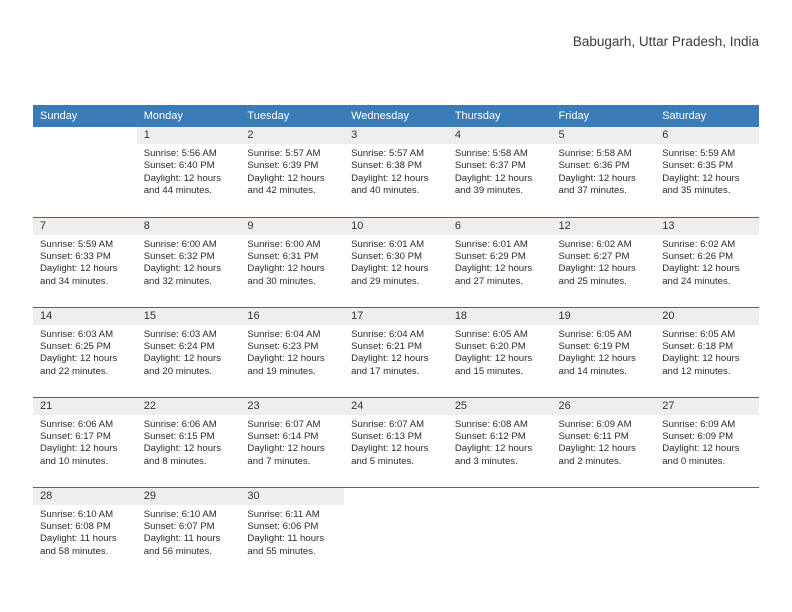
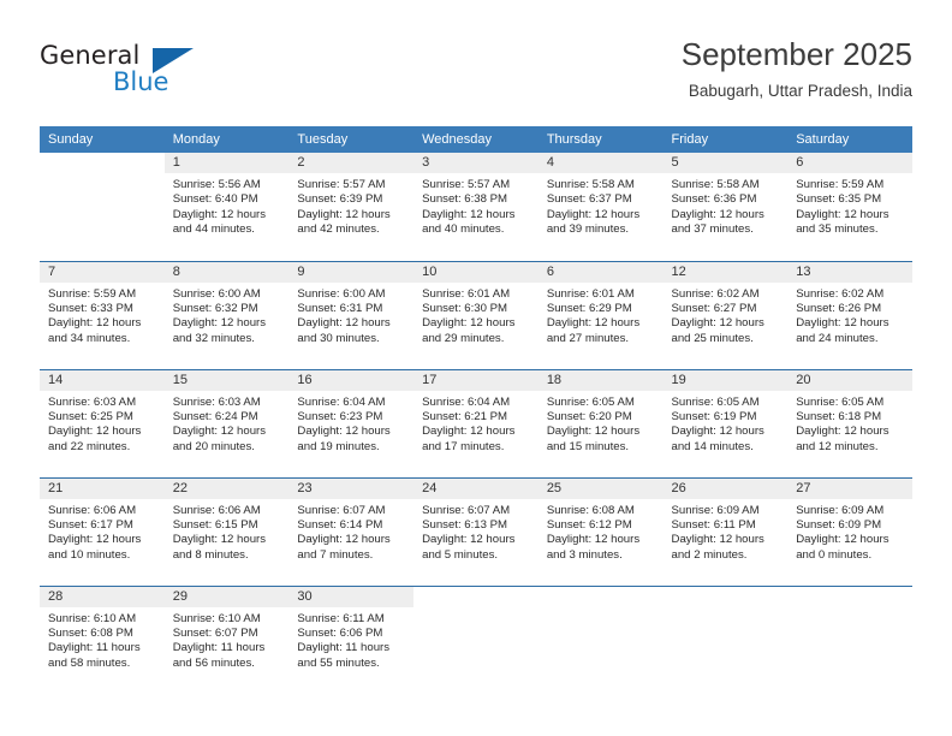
+ General
+ Blue
+ September 2025
  Babugarh, Uttar Pradesh, India
  Sunday	Monday	Tuesday	Wednesday	Thursday	Friday	Saturday
  	1Sunrise: 5:56 AMSunset: 6:40 PMDaylight: 12 hoursand 44 minutes.	2Sunrise: 5:57 AMSunset: 6:39 PMDaylight: 12 hoursand 42 minutes.	3Sunrise: 5:57 AMSunset: 6:38 PMDaylight: 12 hoursand 40 minutes.	4Sunrise: 5:58 AMSunset: 6:37 PMDaylight: 12 hoursand 39 minutes.	5Sunrise: 5:58 AMSunset: 6:36 PMDaylight: 12 hoursand 37 minutes.	6Sunrise: 5:59 AMSunset: 6:35 PMDaylight: 12 hoursand 35 minutes.
  7Sunrise: 5:59 AMSunset: 6:33 PMDaylight: 12 hoursand 34 minutes.	8Sunrise: 6:00 AMSunset: 6:32 PMDaylight: 12 hoursand 32 minutes.	9Sunrise: 6:00 AMSunset: 6:31 PMDaylight: 12 hoursand 30 minutes.	10Sunrise: 6:01 AMSunset: 6:30 PMDaylight: 12 hoursand 29 minutes.	6Sunrise: 6:01 AMSunset: 6:29 PMDaylight: 12 hoursand 27 minutes.	12Sunrise: 6:02 AMSunset: 6:27 PMDaylight: 12 hoursand 25 minutes.	13Sunrise: 6:02 AMSunset: 6:26 PMDaylight: 12 hoursand 24 minutes.
  14Sunrise: 6:03 AMSunset: 6:25 PMDaylight: 12 hoursand 22 minutes.	15Sunrise: 6:03 AMSunset: 6:24 PMDaylight: 12 hoursand 20 minutes.	16Sunrise: 6:04 AMSunset: 6:23 PMDaylight: 12 hoursand 19 minutes.	17Sunrise: 6:04 AMSunset: 6:21 PMDaylight: 12 hoursand 17 minutes.	18Sunrise: 6:05 AMSunset: 6:20 PMDaylight: 12 hoursand 15 minutes.	19Sunrise: 6:05 AMSunset: 6:19 PMDaylight: 12 hoursand 14 minutes.	20Sunrise: 6:05 AMSunset: 6:18 PMDaylight: 12 hoursand 12 minutes.
  21Sunrise: 6:06 AMSunset: 6:17 PMDaylight: 12 hoursand 10 minutes.	22Sunrise: 6:06 AMSunset: 6:15 PMDaylight: 12 hoursand 8 minutes.	23Sunrise: 6:07 AMSunset: 6:14 PMDaylight: 12 hoursand 7 minutes.	24Sunrise: 6:07 AMSunset: 6:13 PMDaylight: 12 hoursand 5 minutes.	25Sunrise: 6:08 AMSunset: 6:12 PMDaylight: 12 hoursand 3 minutes.	26Sunrise: 6:09 AMSunset: 6:11 PMDaylight: 12 hoursand 2 minutes.	27Sunrise: 6:09 AMSunset: 6:09 PMDaylight: 12 hoursand 0 minutes.
  28Sunrise: 6:10 AMSunset: 6:08 PMDaylight: 11 hoursand 58 minutes.	29Sunrise: 6:10 AMSunset: 6:07 PMDaylight: 11 hoursand 56 minutes.	30Sunrise: 6:11 AMSunset: 6:06 PMDaylight: 11 hoursand 55 minutes.
